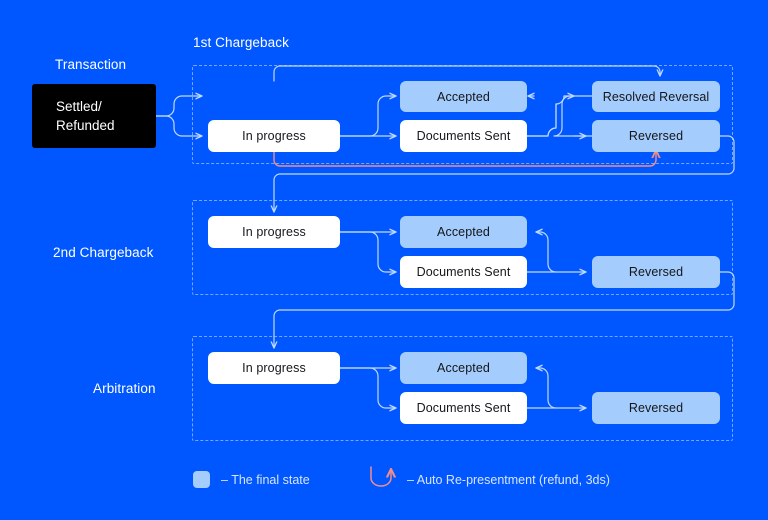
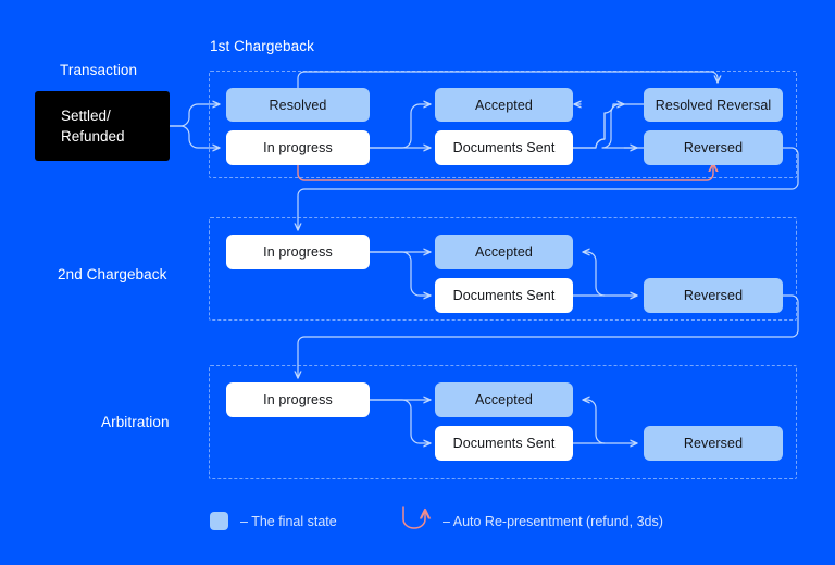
  1st Chargeback
  Transaction
  2nd Chargeback
  Arbitration
  Settled/
  Refunded
+ Resolved
  In progress
  Accepted
  Documents Sent
  Resolved Reversal
  Reversed
  In progress
  Accepted
  Documents Sent
  Reversed
  In progress
  Accepted
  Documents Sent
  Reversed
  – The final state
  – Auto Re-presentment (refund, 3ds)
